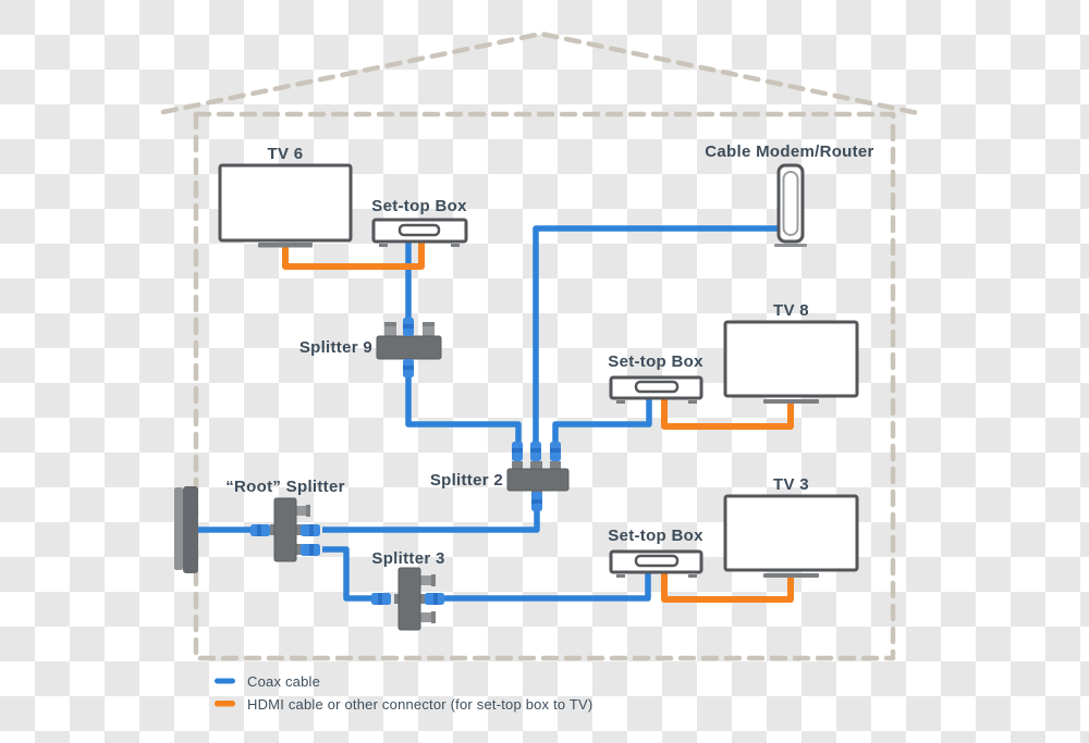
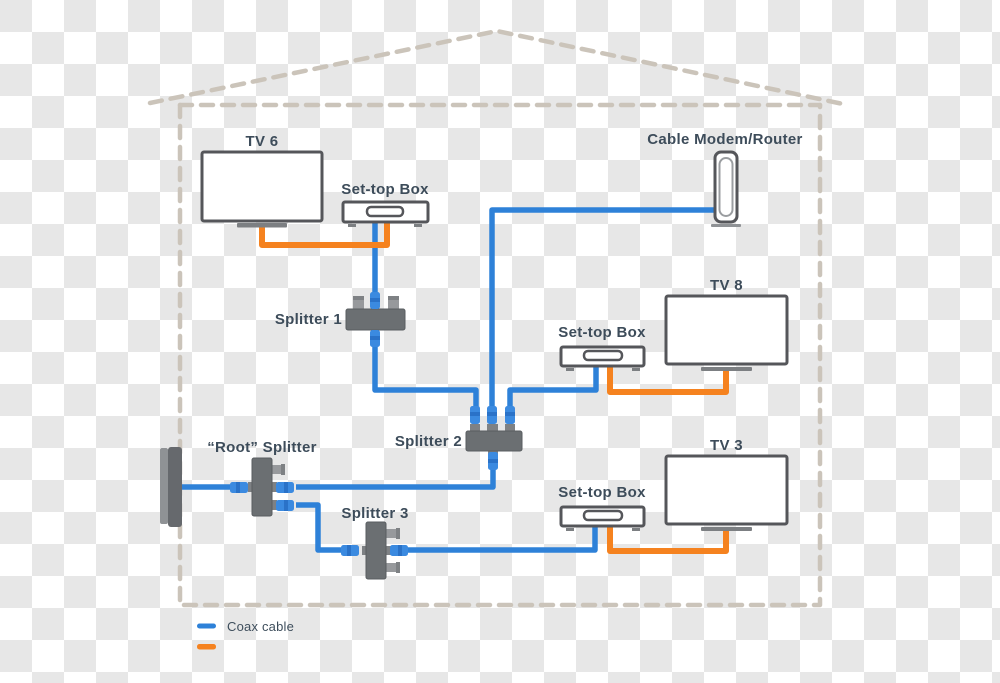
  TV 6
  Set-top Box
  Cable Modem/Router
  TV 8
  Set-top Box
- Splitter 9
+ Splitter 1
  Splitter 2
  “Root” Splitter
  Splitter 3
  TV 3
  Set-top Box
  Coax cable
- HDMI cable or other connector (for set-top box to TV)
